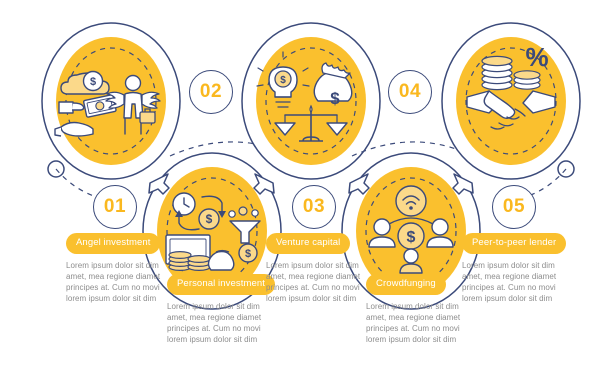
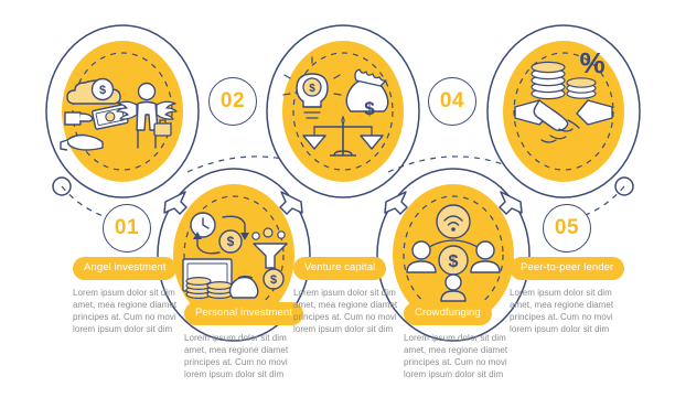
  01
  02
- 03
  04
  05
  Angel investment
  Lorem ipsum dolor sit dim amet, mea regione diamet principes at. Cum no movi lorem ipsum dolor sit dim
  Personal investment
  Lorem ipsum dolor sit dim amet, mea regione diamet principes at. Cum no movi lorem ipsum dolor sit dim
  Venture capital
  Lorem ipsum dolor sit dim amet, mea regione diamet principes at. Cum no movi lorem ipsum dolor sit dim
  Crowdfunging
  Lorem ipsum dolor sit dim amet, mea regione diamet principes at. Cum no movi lorem ipsum dolor sit dim
  Peer-to-peer lender
  Lorem ipsum dolor sit dim amet, mea regione diamet principes at. Cum no movi lorem ipsum dolor sit dim
